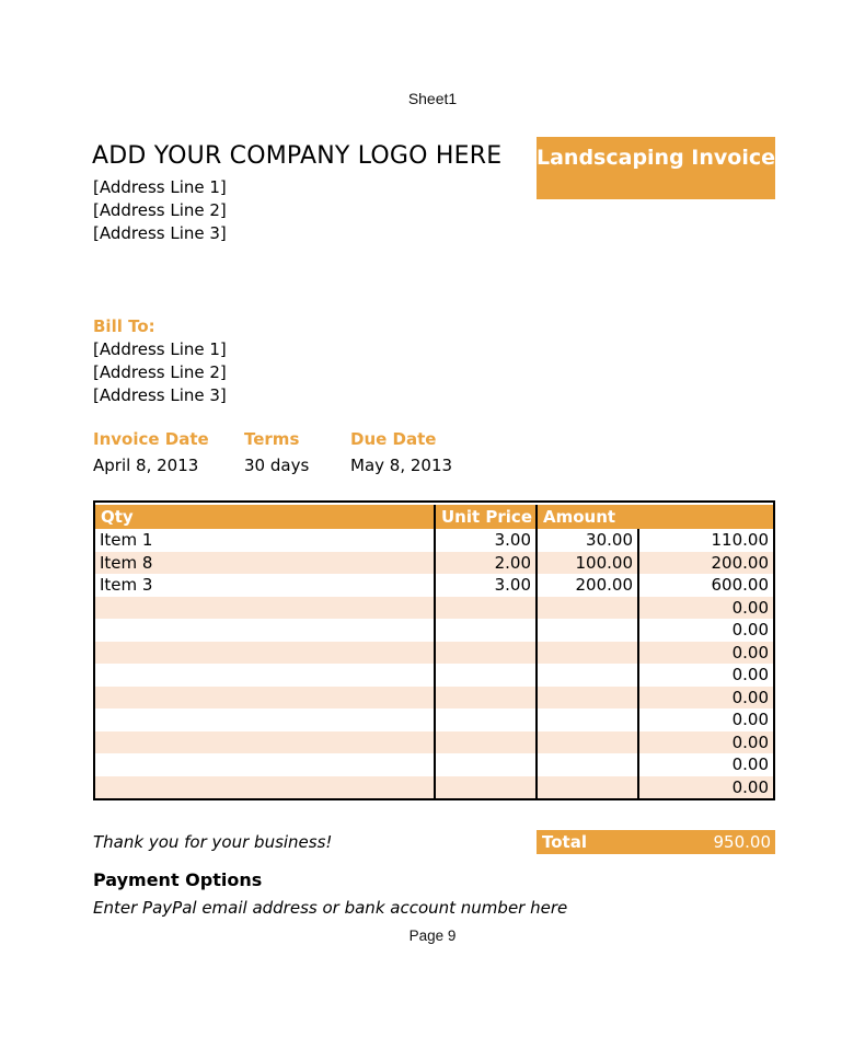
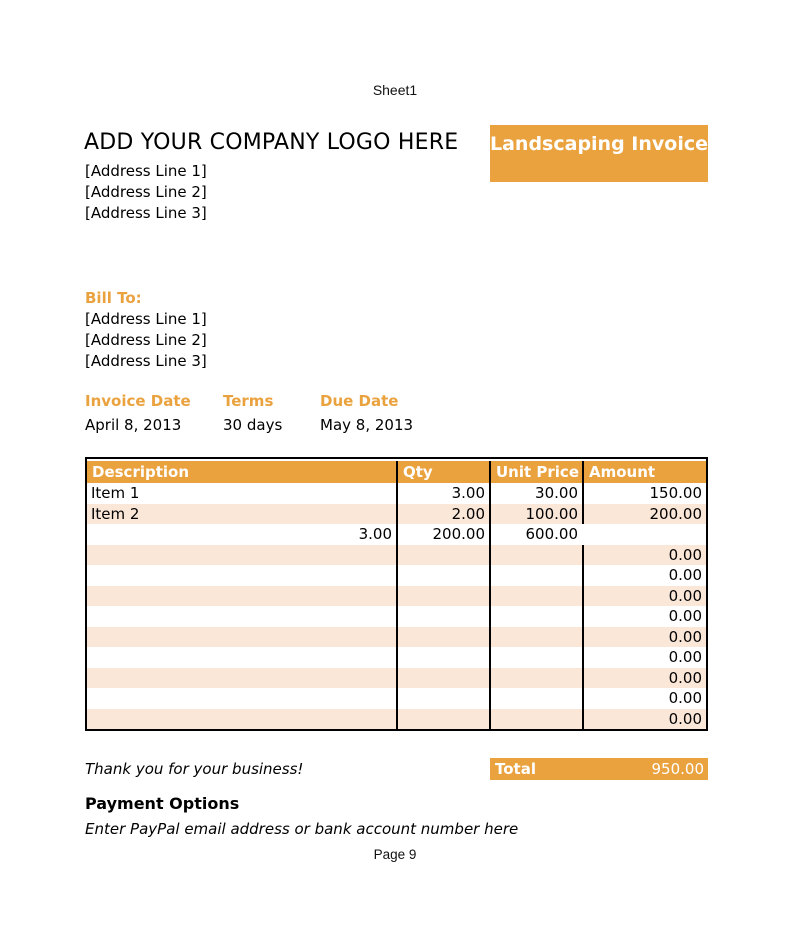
  Sheet1
  ADD YOUR COMPANY LOGO HERE
  [Address Line 1]
  [Address Line 2]
  [Address Line 3]
  Landscaping Invoice
  Bill To:
  [Address Line 1]
  [Address Line 2]
  [Address Line 3]
  Invoice Date
  April 8, 2013
  Terms
  30 days
  Due Date
  May 8, 2013
+ Description
  Qty
  Unit Price
  Amount
  Item 1
  3.00
  30.00
- 110.00
+ 150.00
- Item 8
+ Item 2
  2.00
  100.00
  200.00
- Item 3
  3.00
  200.00
  600.00
  0.00
  0.00
  0.00
  0.00
  0.00
  0.00
  0.00
  0.00
  0.00
  Thank you for your business!
  Total
  950.00
  Payment Options
  Enter PayPal email address or bank account number here
  Page 9
